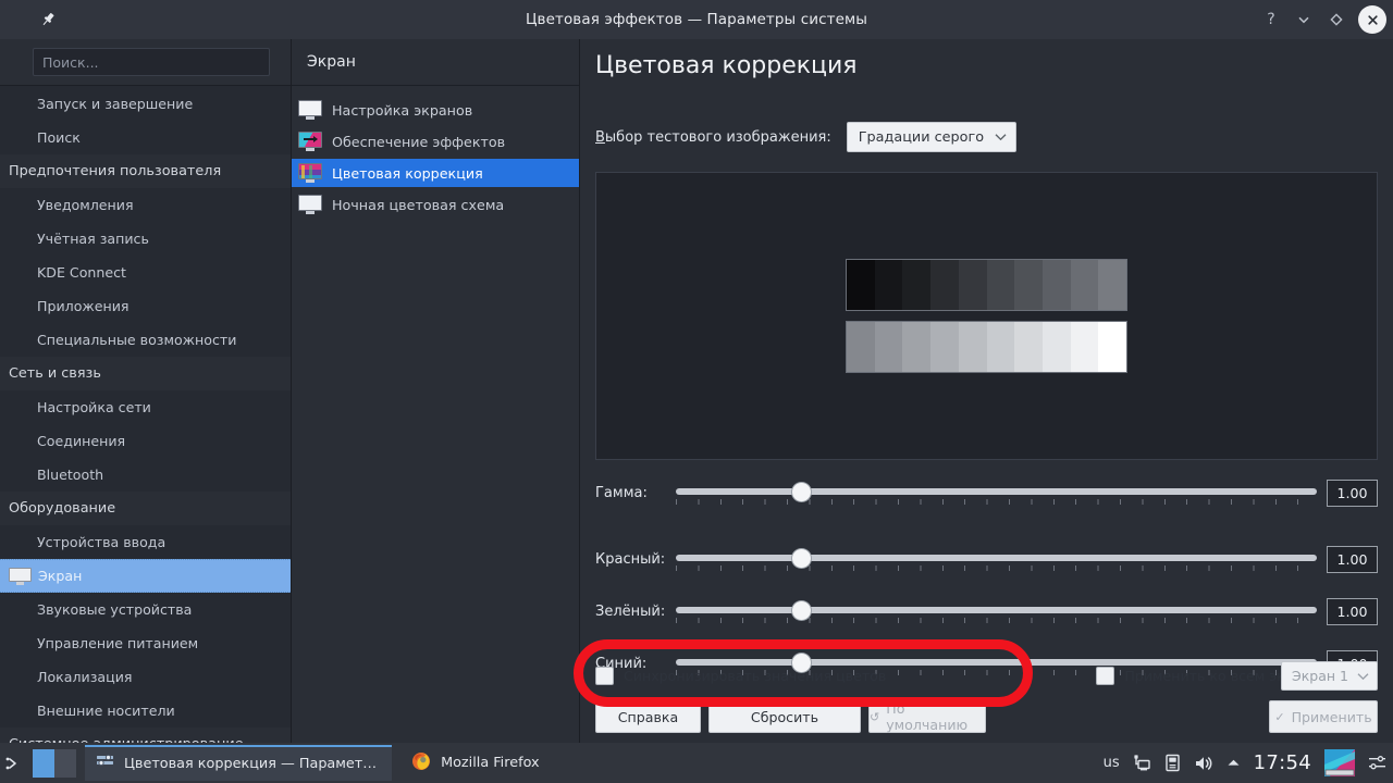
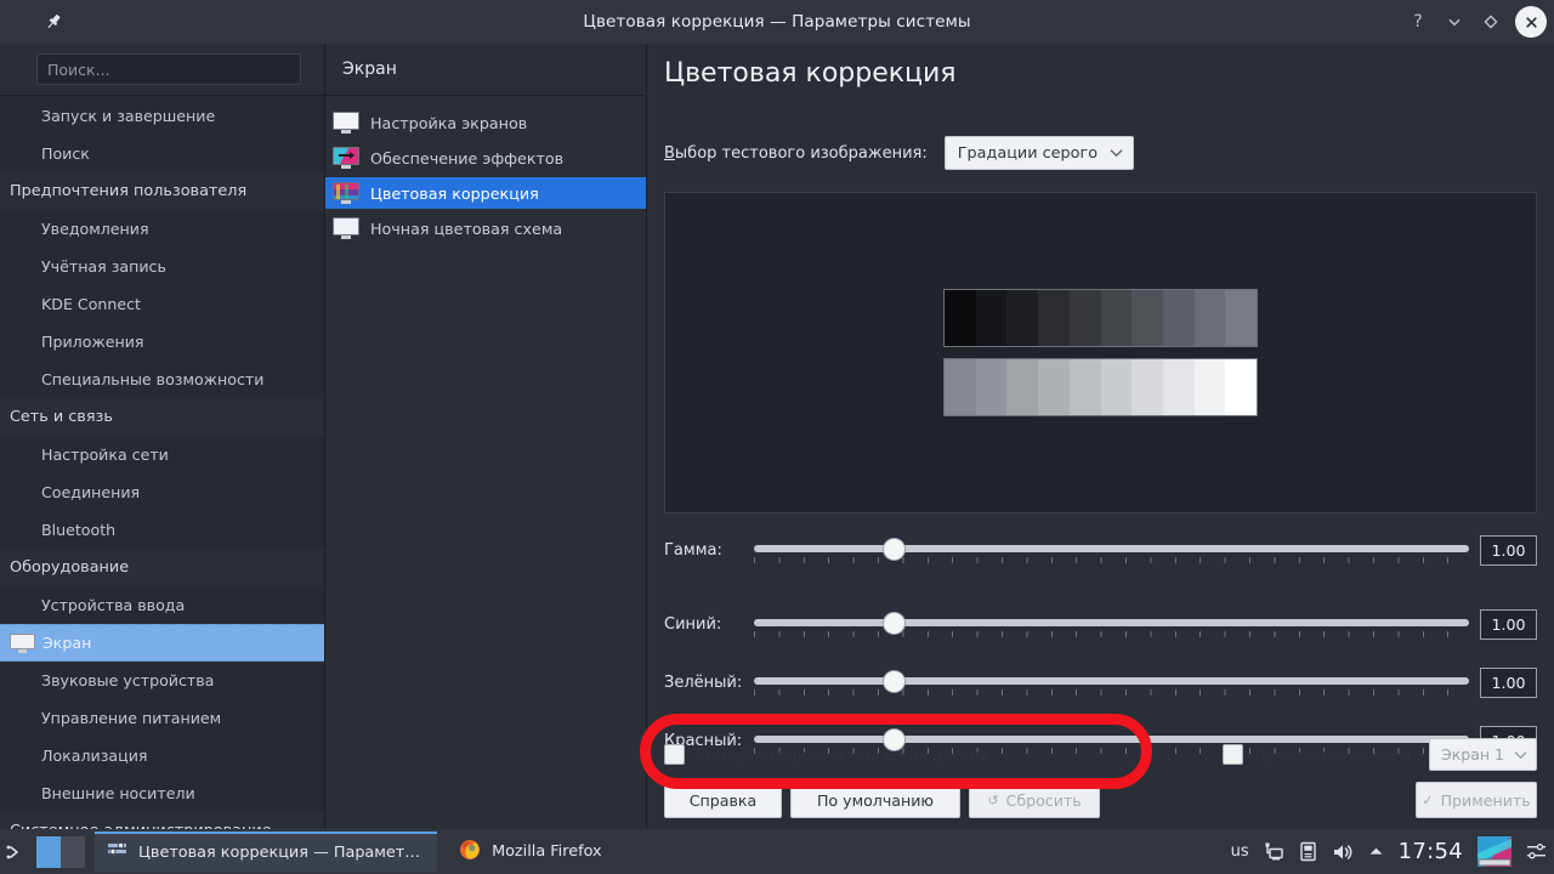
- Цветовая эффектов — Параметры системы
+ Цветовая коррекция — Параметры системы
  ?
  Поиск...
  Запуск и завершение
  Поиск
  Предпочтения пользователя
  Уведомления
  Учётная запись
  KDE Connect
  Приложения
  Специальные возможности
  Сеть и связь
  Настройка сети
  Соединения
  Bluetooth
  Оборудование
  Устройства ввода
  Экран
  Звуковые устройства
  Управление питанием
  Локализация
  Внешние носители
  Экран
  Настройка экранов
  Обеспечение эффектов
  Цветовая коррекция
  Ночная цветовая схема
  Цветовая коррекция
  Выбор тестового изображения:
  Градации серого
  Гамма:
  1.00
- Красный:
+ Синий:
  1.00
  Зелёный:
  1.00
- Синий:
+ Красный:
  Синхронизировать значения цветов
  Применить ко всем э
  Экран 1
  Справка
- Сбросить
+ По умолчанию
  ↺
- По умолчанию
+ Сбросить
  ✓
  Применить
  Цветовая коррекция — Парамет…
  Mozilla Firefox
  us
  17:54
